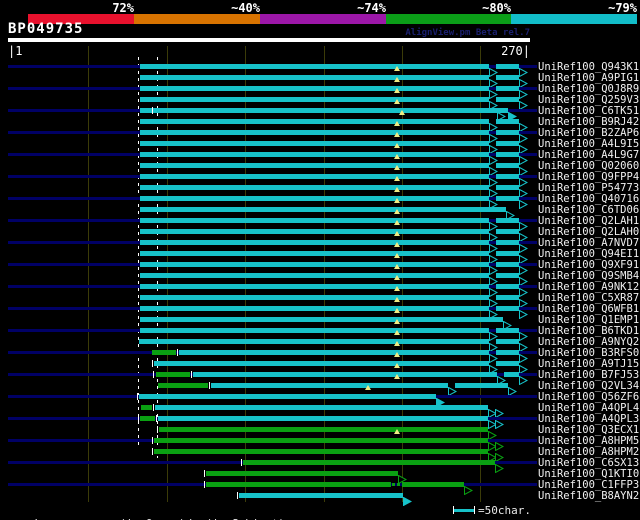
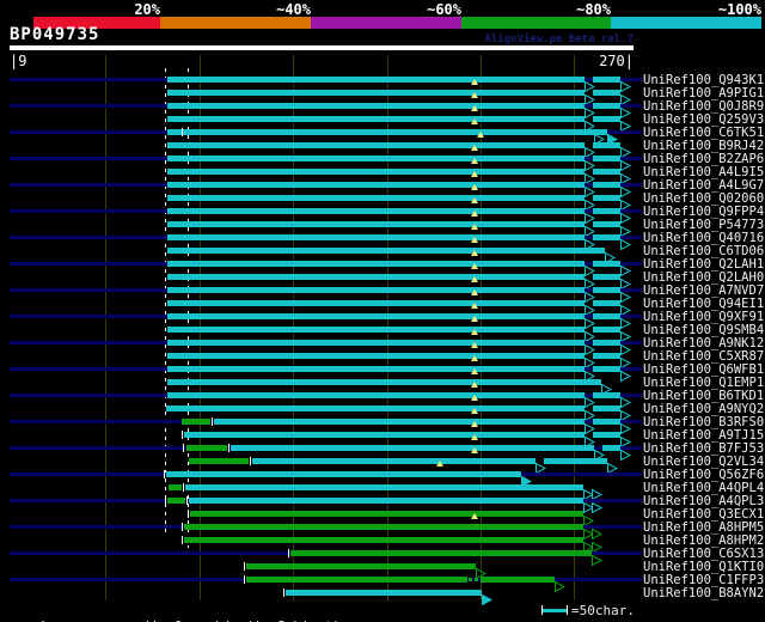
- 72%
+ 20%
  ~40%
- ~74%
+ ~60%
  ~80%
- ~79%
+ ~100%
  BP049735
  AlignView.pm Beta rel.7
- |1
+ |9
  270|
  UniRef100_Q943K1
  UniRef100_A9PIG1
  UniRef100_Q0J8R9
  UniRef100_Q259V3
  UniRef100_C6TK51
  UniRef100_B9RJ42
  UniRef100_B2ZAP6
  UniRef100_A4L9I5
  UniRef100_A4L9G7
  UniRef100_Q02060
  UniRef100_Q9FPP4
  UniRef100_P54773
  UniRef100_Q40716
  UniRef100_C6TD06
  UniRef100_Q2LAH1
  UniRef100_Q2LAH0
  UniRef100_A7NVD7
  UniRef100_Q94EI1
  UniRef100_Q9XF91
  UniRef100_Q9SMB4
  UniRef100_A9NK12
  UniRef100_C5XR87
  UniRef100_Q6WFB1
  UniRef100_Q1EMP1
  UniRef100_B6TKD1
  UniRef100_A9NYQ2
  UniRef100_B3RFS0
  UniRef100_A9TJ15
  UniRef100_B7FJ53
  UniRef100_Q2VL34
  UniRef100_Q56ZF6
  UniRef100_A4QPL4
  UniRef100_A4QPL3
  UniRef100_Q3ECX1
  UniRef100_A8HPM5
  UniRef100_A8HPM2
  UniRef100_C6SX13
  UniRef100_Q1KTI0
  UniRef100_C1FFP3
  UniRef100_B8AYN2
  =50char.
